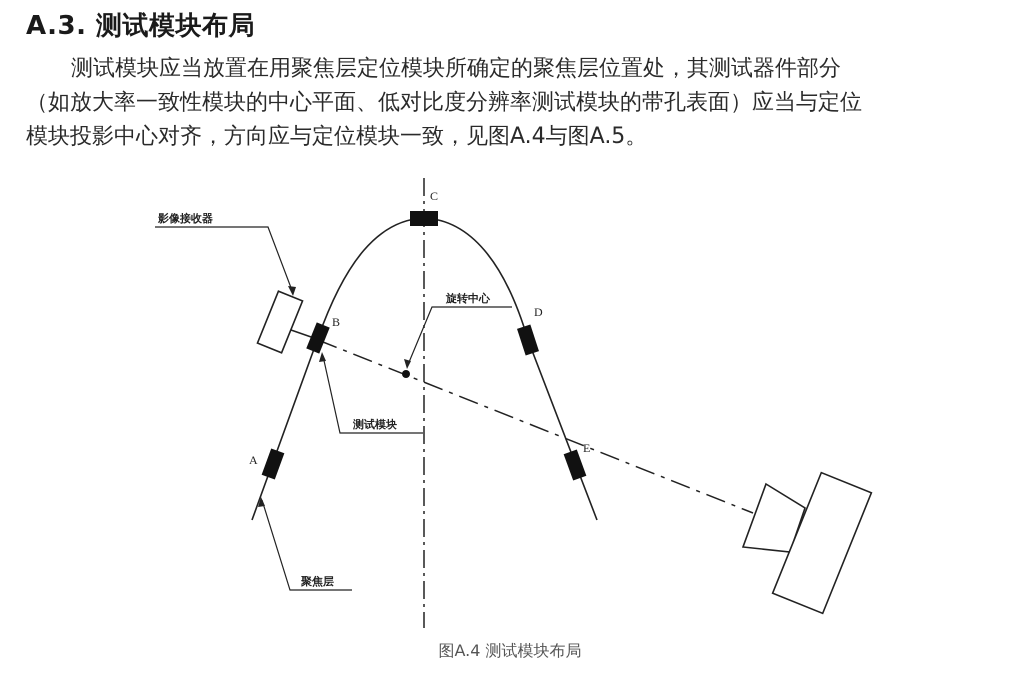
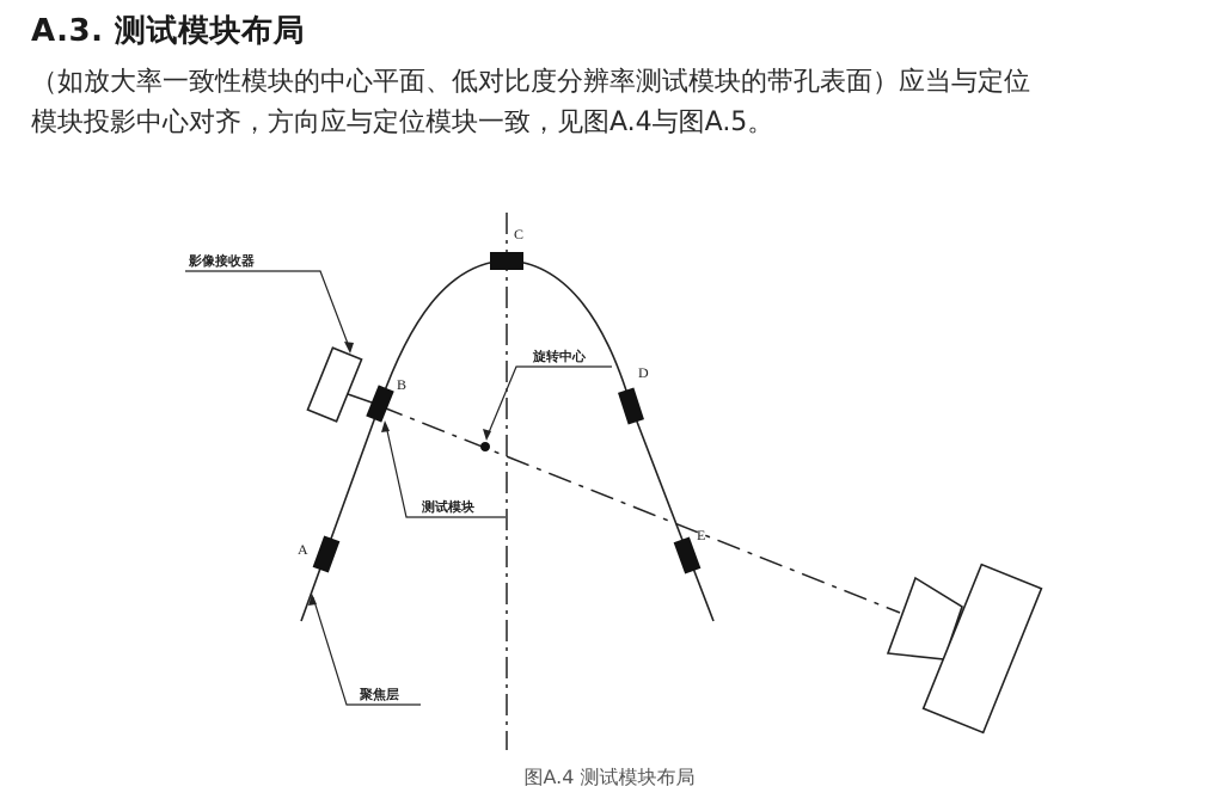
  A.3. 测试模块布局
- 测试模块应当放置在用聚焦层定位模块所确定的聚焦层位置处，其测试器件部分
  （如放大率一致性模块的中心平面、低对比度分辨率测试模块的带孔表面）应当与定位
  模块投影中心对齐，方向应与定位模块一致，见图A.4与图A.5。
  影像接收器
  旋转中心
  测试模块
  聚焦层
  A
  B
  C
  D
  E
  图A.4 测试模块布局
